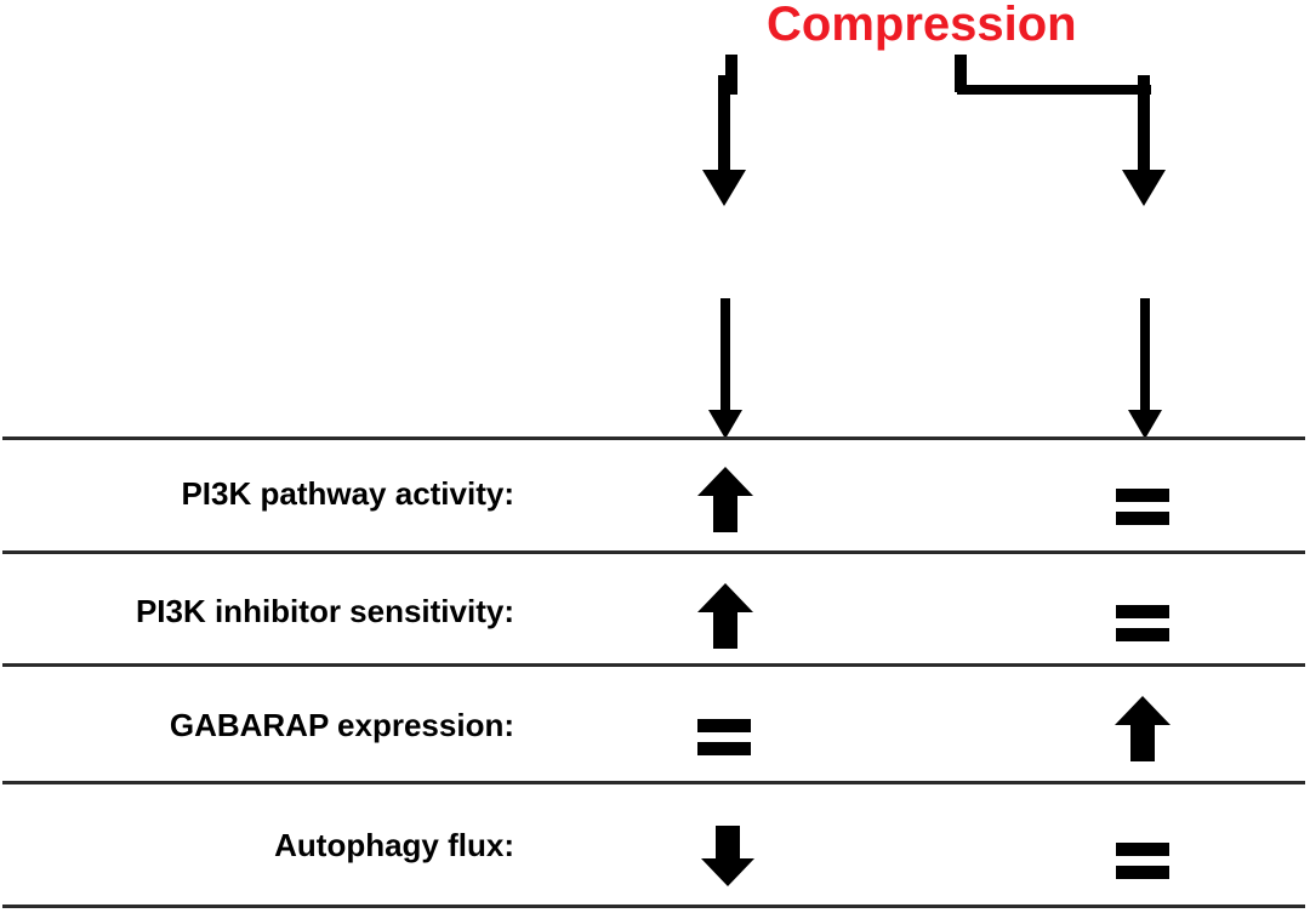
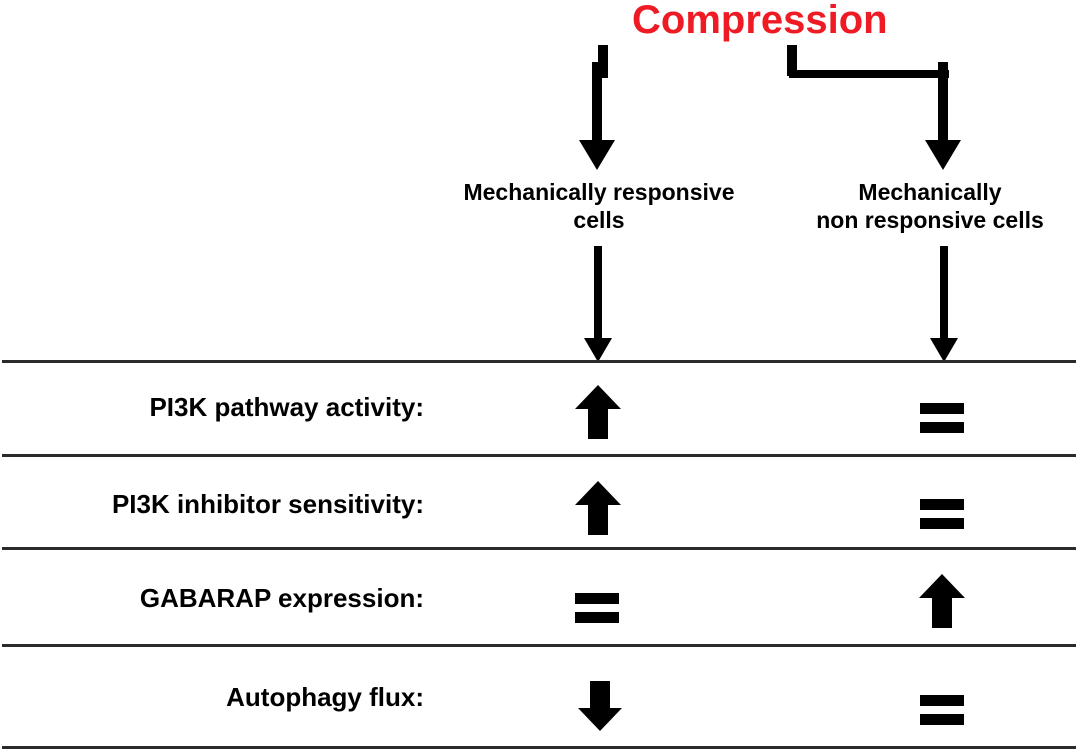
  Compression
+ Mechanically responsive
+ cells
+ Mechanically
+ non responsive cells
  PI3K pathway activity:
  PI3K inhibitor sensitivity:
  GABARAP expression:
  Autophagy flux:
